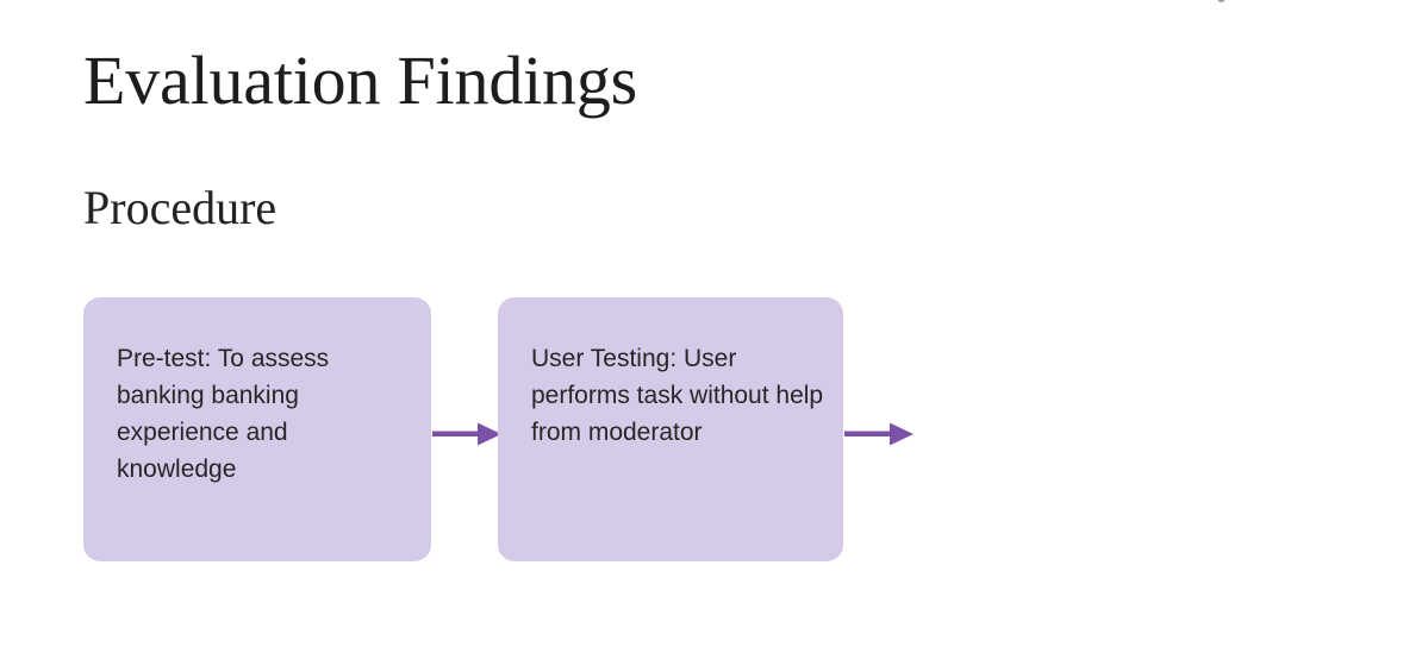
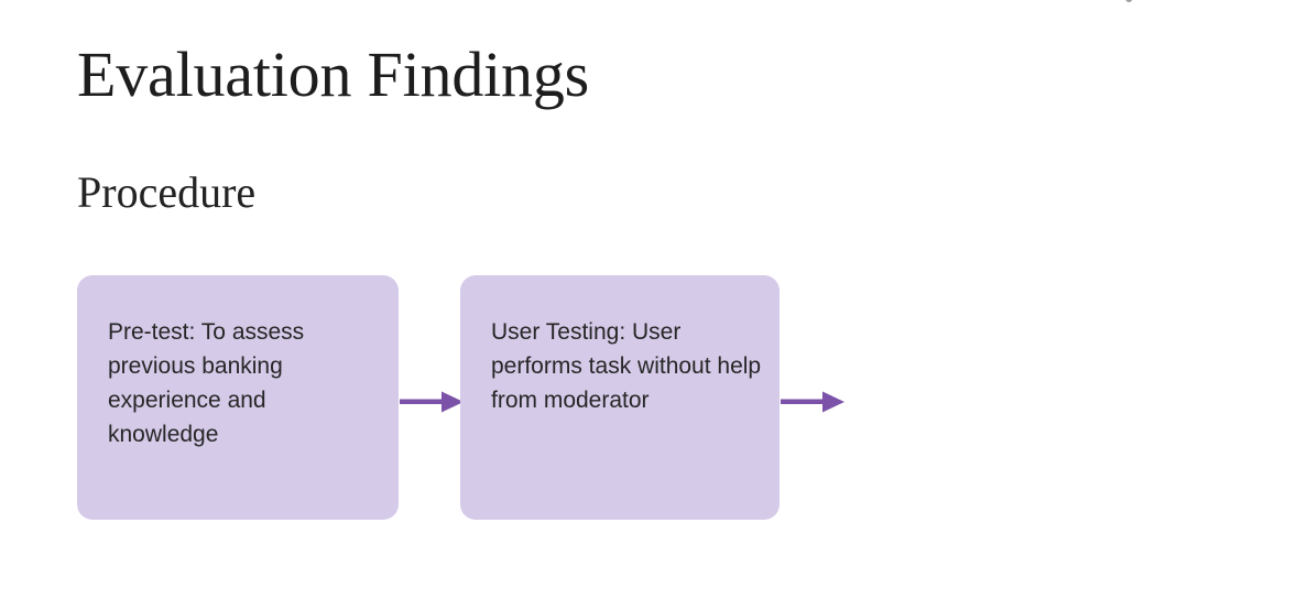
  Evaluation Findings
  Procedure
- Pre-test: To assess banking banking experience and knowledge
+ Pre-test: To assess previous banking experience and knowledge
  User Testing: User performs task without help from moderator
